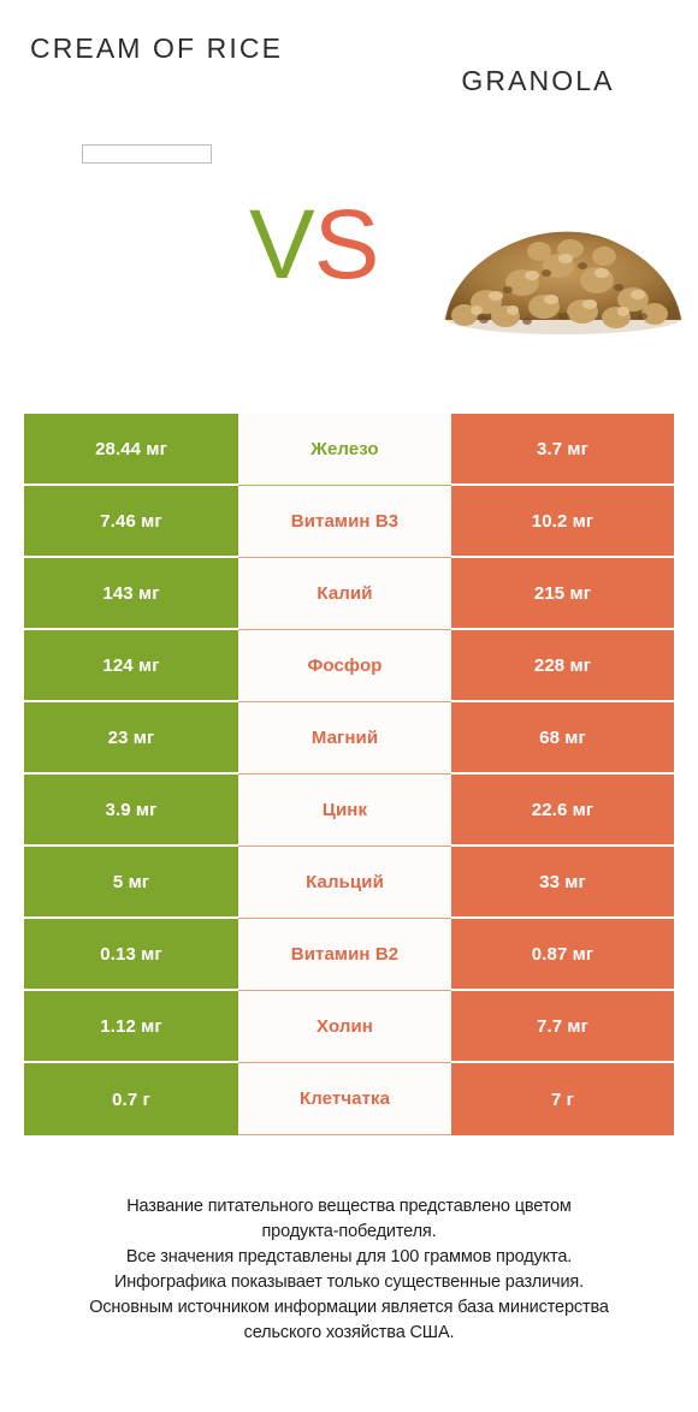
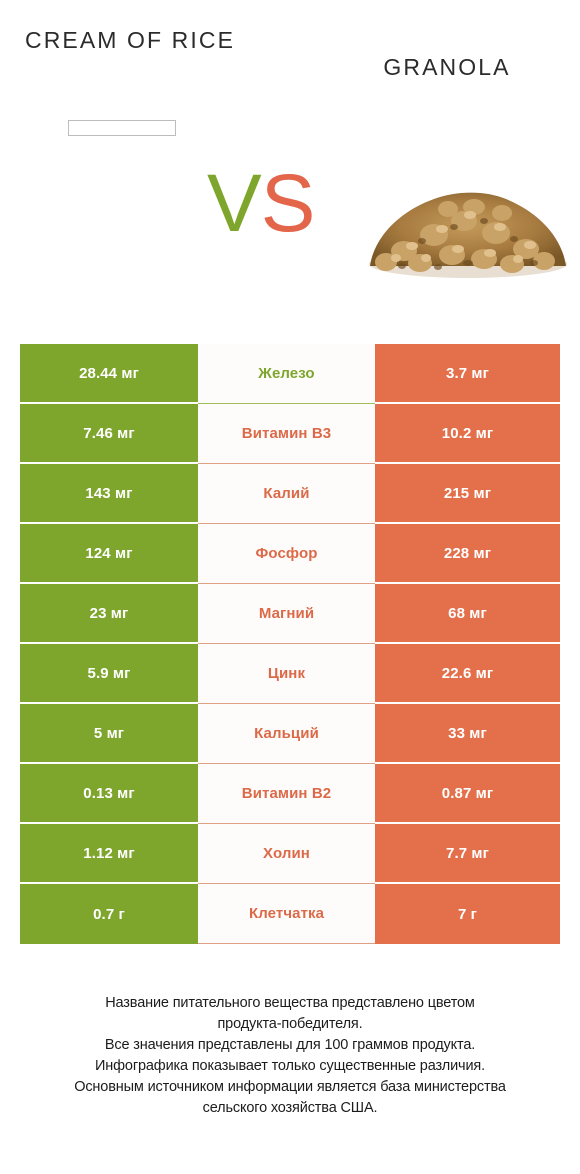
  CREAM OF RICE
  GRANOLA
  VS
  28.44 мг
  Железо
  3.7 мг
  7.46 мг
  Витамин B3
  10.2 мг
  143 мг
  Калий
  215 мг
  124 мг
  Фосфор
  228 мг
  23 мг
  Магний
  68 мг
- 3.9 мг
+ 5.9 мг
  Цинк
  22.6 мг
  5 мг
  Кальций
  33 мг
  0.13 мг
  Витамин B2
  0.87 мг
  1.12 мг
  Холин
  7.7 мг
  0.7 г
  Клетчатка
  7 г
  Название питательного вещества представлено цветом
  продукта-победителя.
  Все значения представлены для 100 граммов продукта.
  Инфографика показывает только существенные различия.
  Основным источником информации является база министерства
  сельского хозяйства США.
